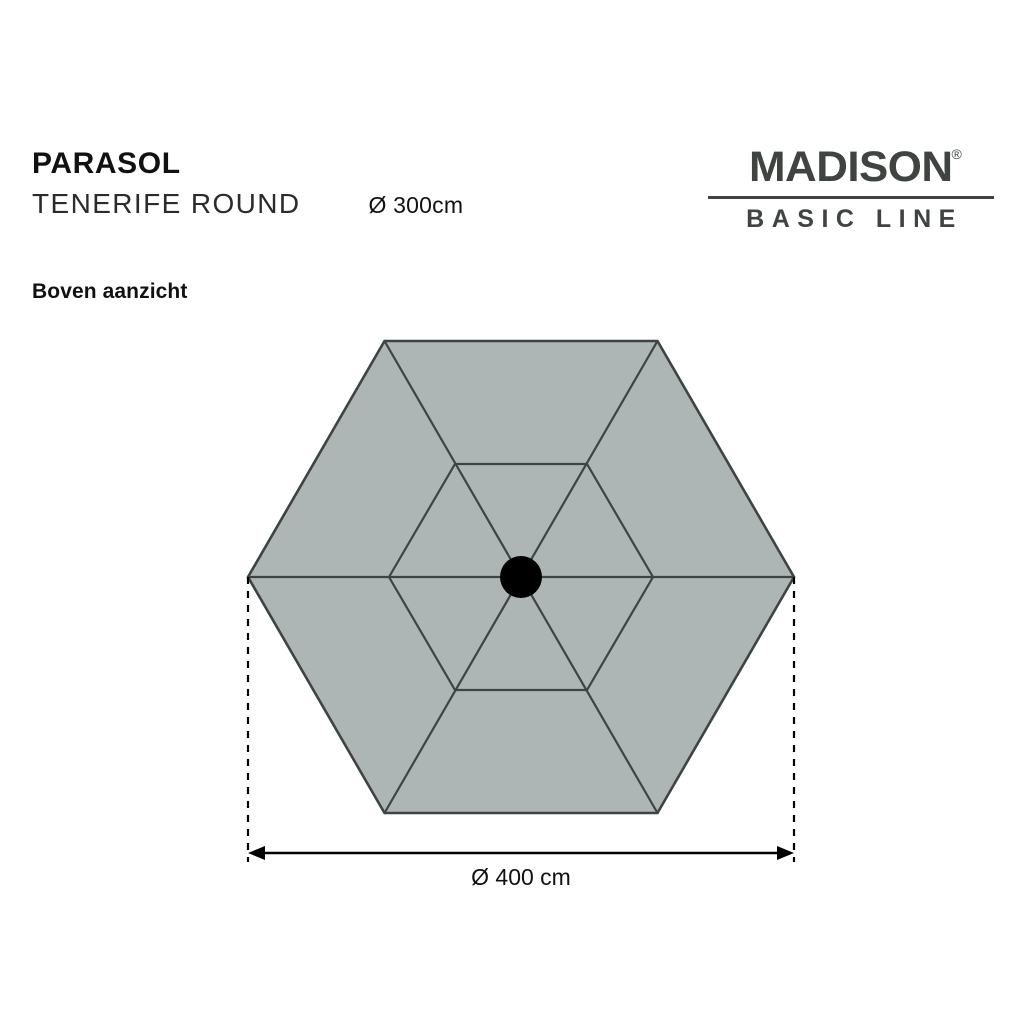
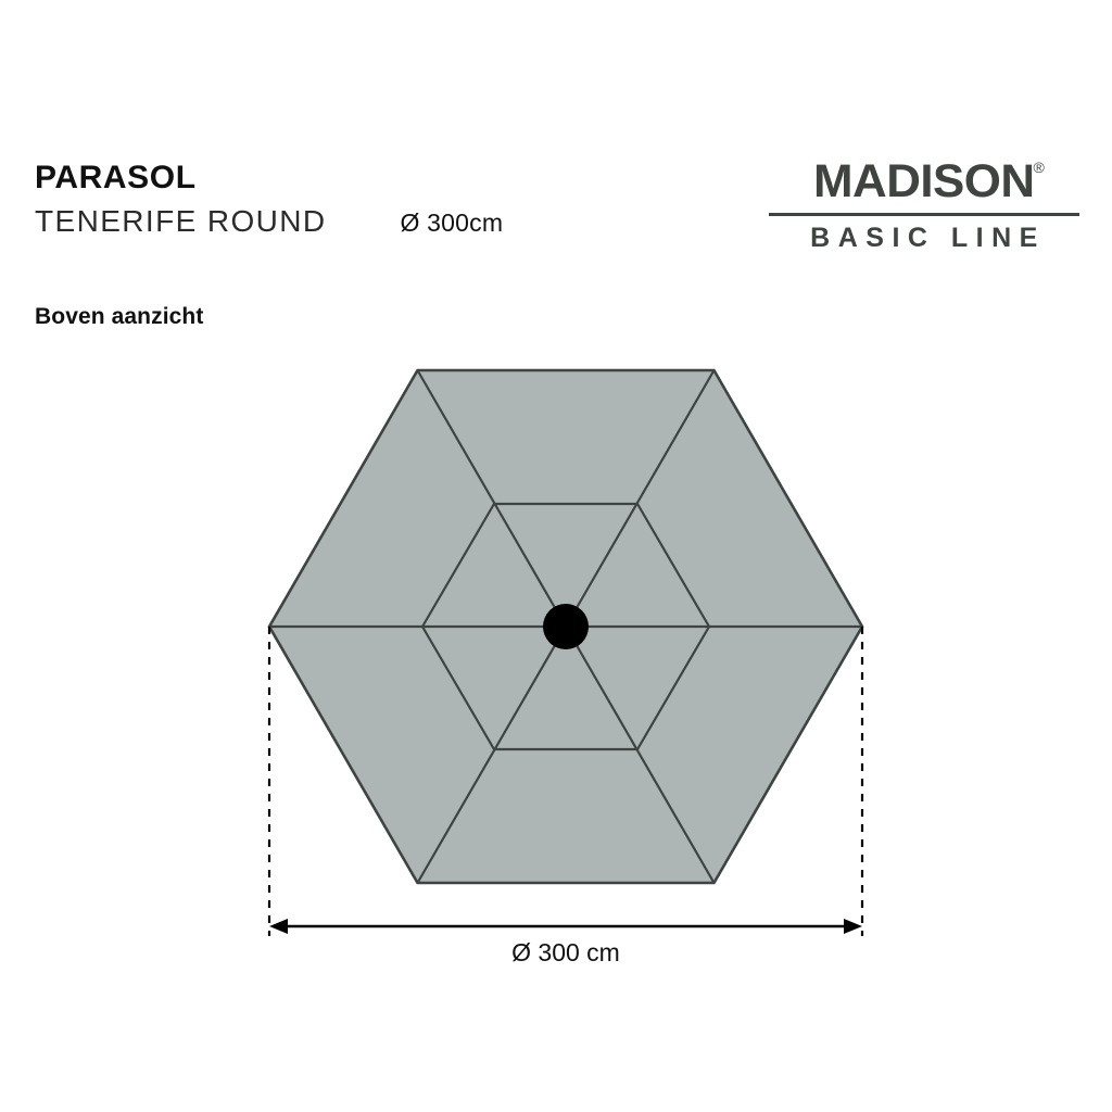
  PARASOL
  TENERIFE ROUND
  Ø 300cm
  Boven aanzicht
  MADISON
  ®
  BASIC LINE
- Ø 400 cm
+ Ø 300 cm
